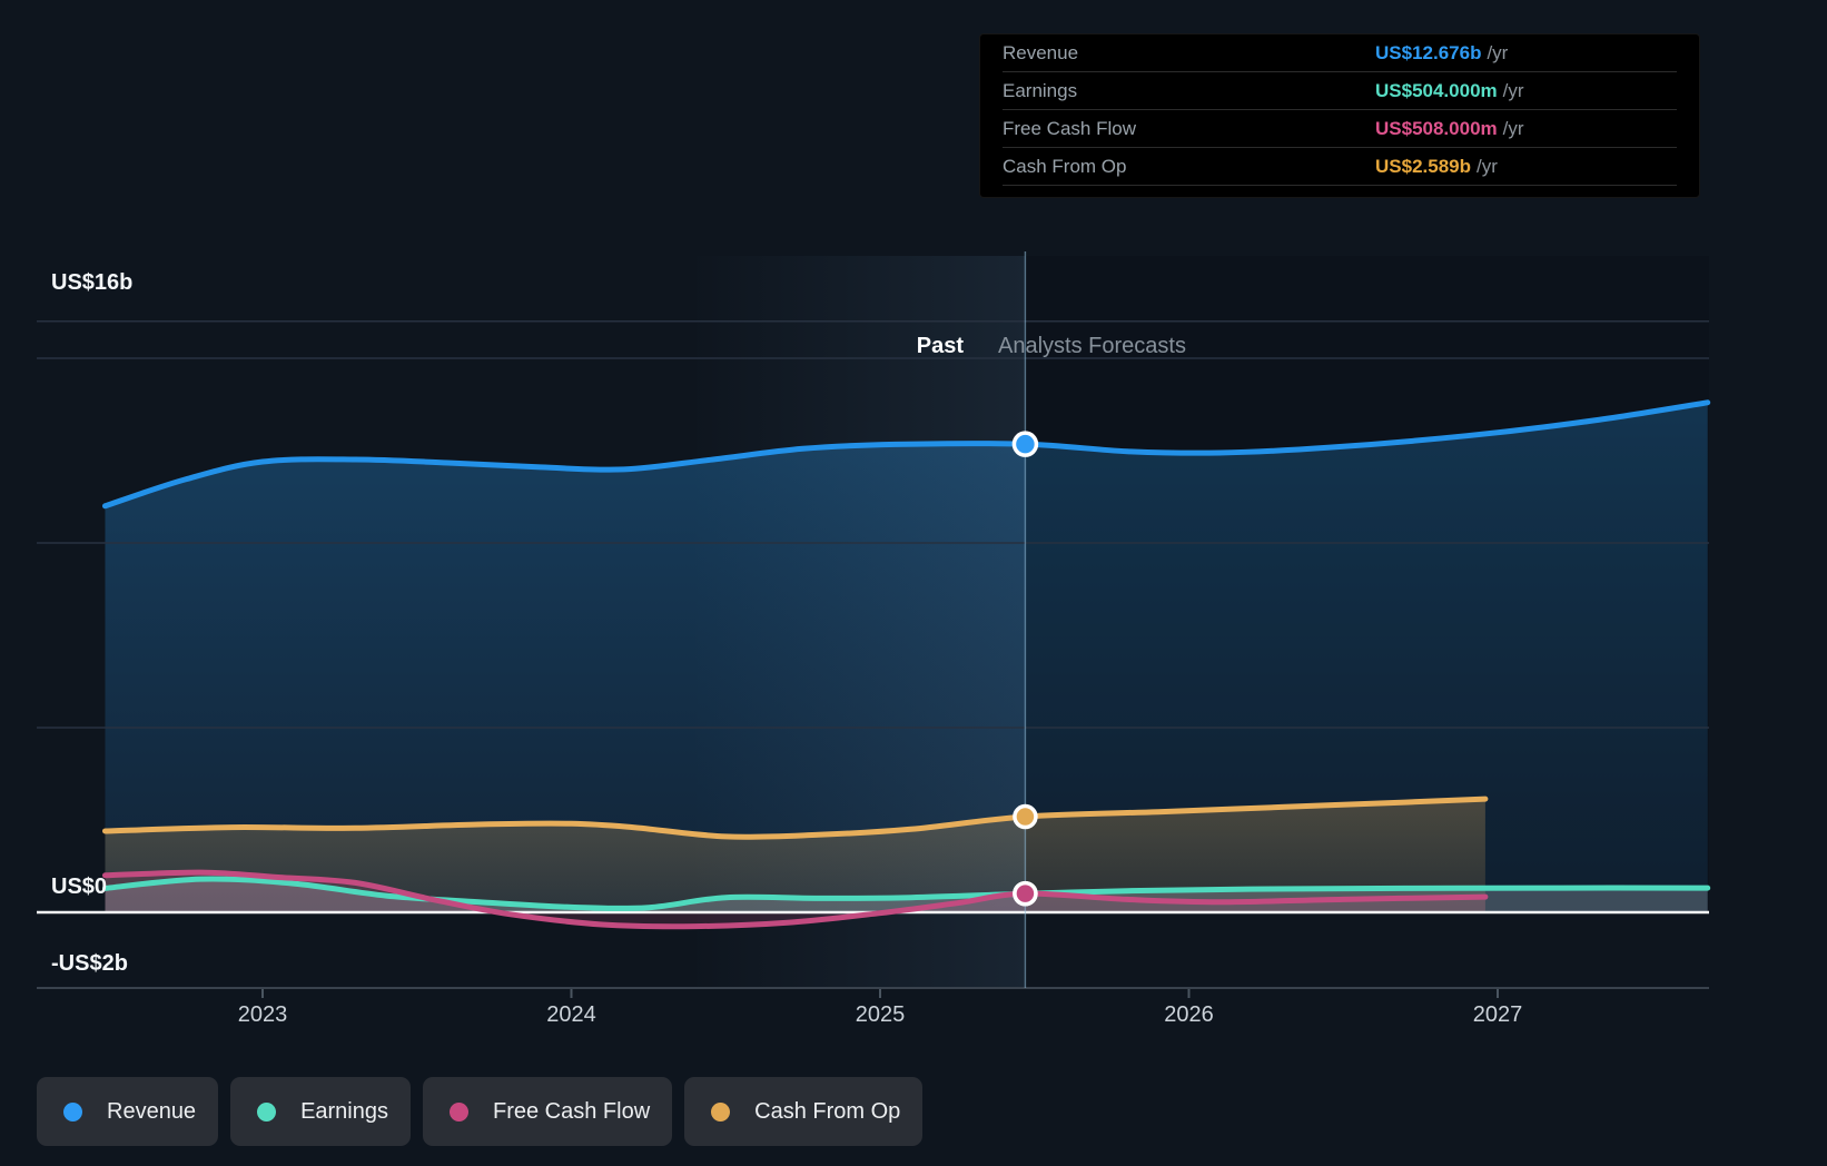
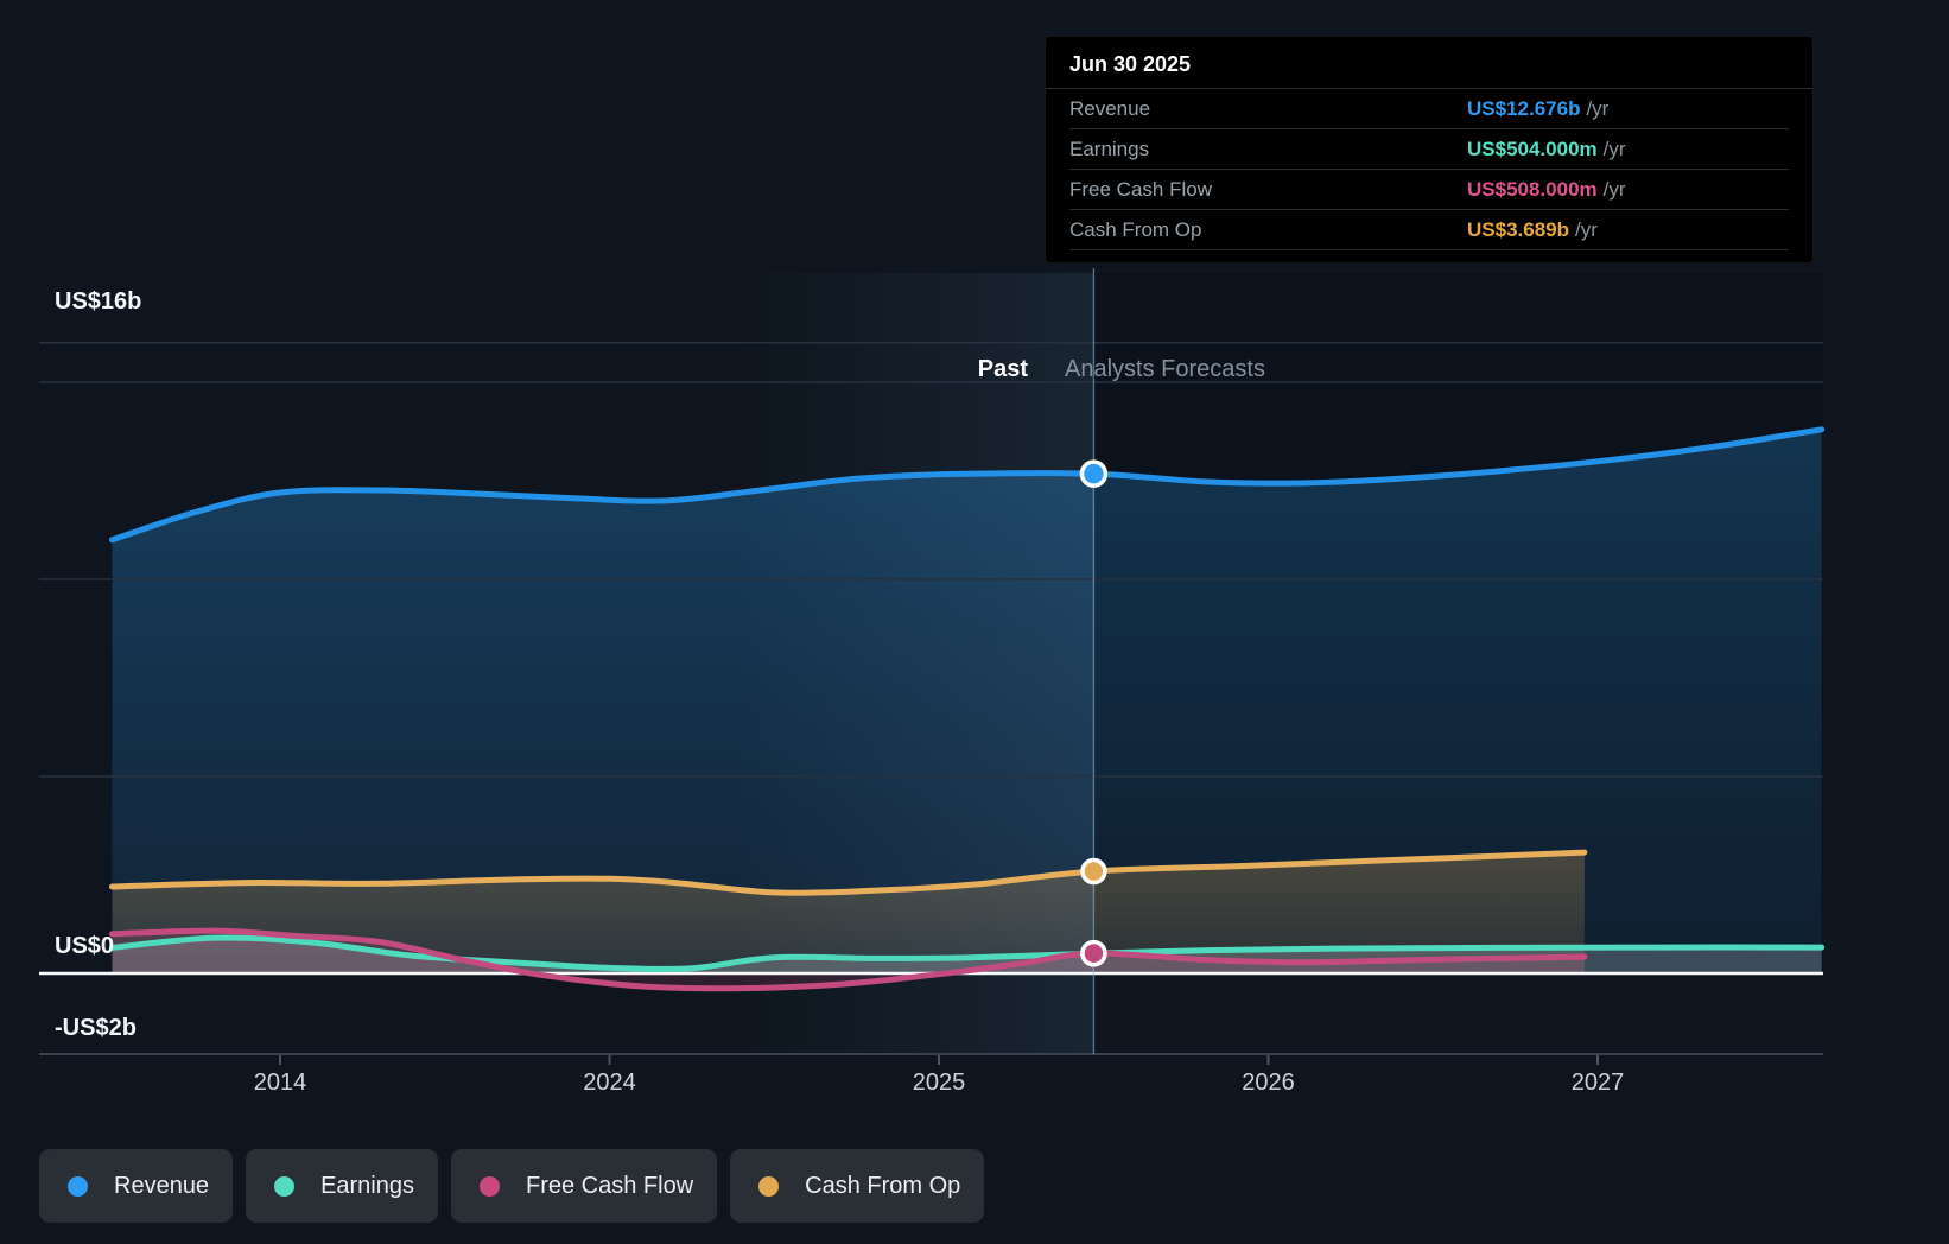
  US$16b
  US$0
  -US$2b
  Past
  Analysts Forecasts
- 2023
+ 2014
  2024
  2025
  2026
  2027
+ Jun 30 2025
  Revenue
  US$12.676b
  /yr
  Earnings
  US$504.000m
  /yr
  Free Cash Flow
  US$508.000m
  /yr
  Cash From Op
- US$2.589b
+ US$3.689b
  /yr
  Revenue
  Earnings
  Free Cash Flow
  Cash From Op
